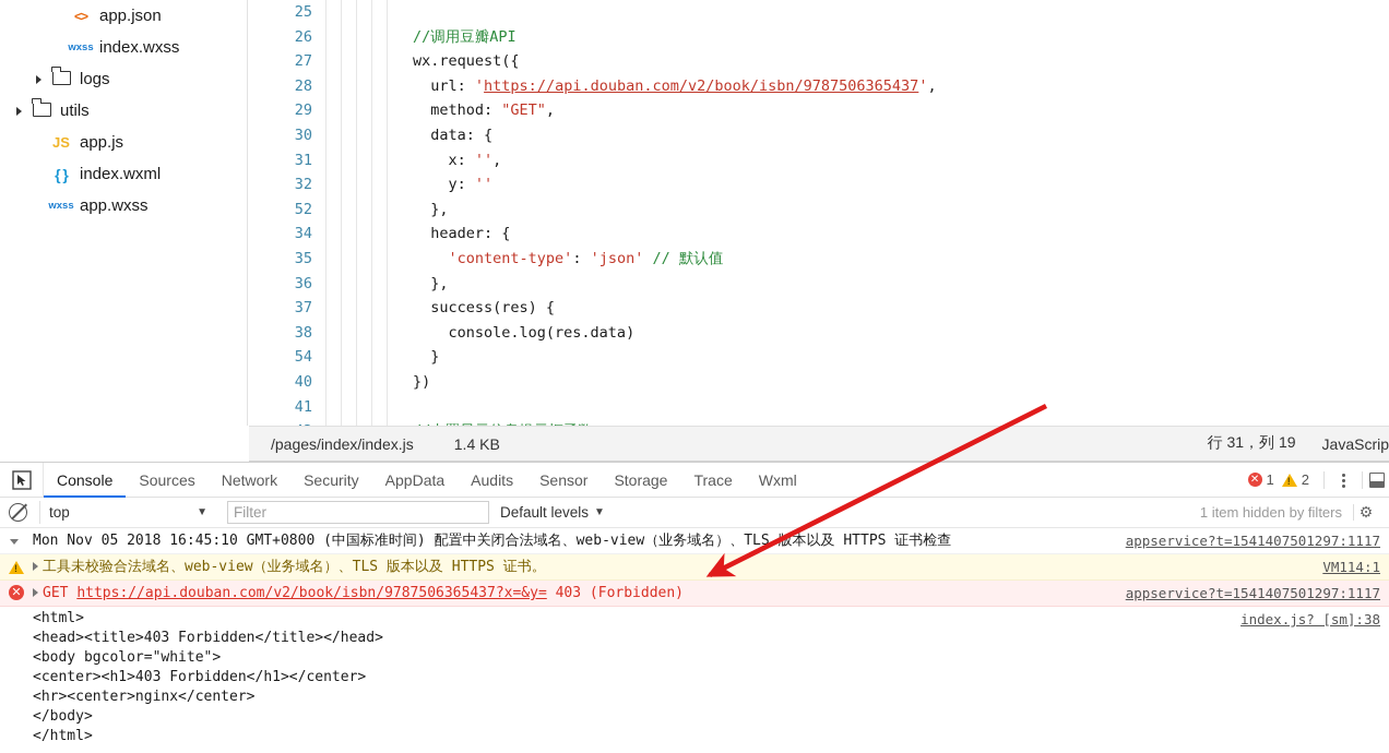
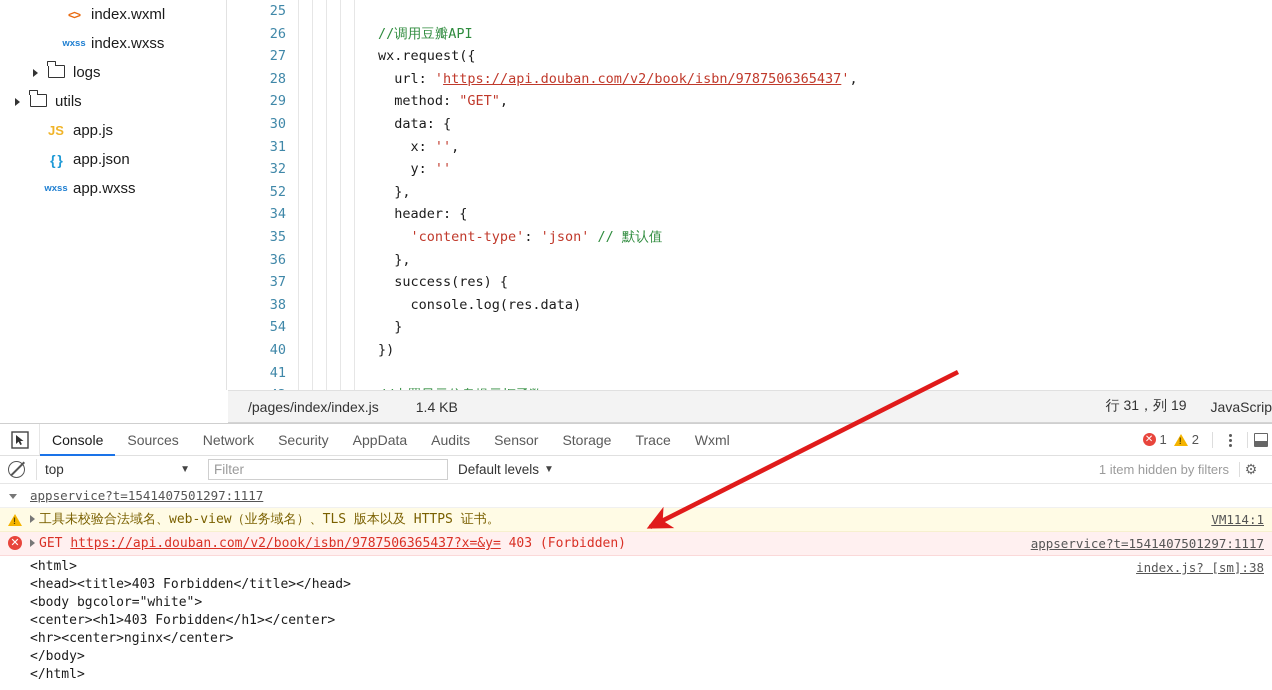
  <>
- app.json
+ index.wxml
  wxss
  index.wxss
  logs
  utils
  JS
  app.js
  { }
- index.wxml
+ app.json
  wxss
  app.wxss
  25
  26 //调用豆瓣API
  27 wx.request({
  28 url: 'https://api.douban.com/v2/book/isbn/9787506365437',
  29 method: "GET",
  30 data: {
  31 x: '',
  32 y: ''
  52 },
  34 header: {
  35 'content-type': 'json' // 默认值
  36 },
  37 success(res) {
  38 console.log(res.data)
  54 }
  40 })
  41
  /pages/index/index.js
  1.4 KB
  行 31，列 19
  JavaScrip
  Console
  Sources
  Network
  Security
  AppData
  Audits
  Sensor
  Storage
  Trace
  Wxml
  ✕
  1
  2
  top
  ▼
  Filter
  Default levels
  ▼
  1 item hidden by filters
  ⚙
- Mon Nov 05 2018 16:45:10 GMT+0800 (中国标准时间) 配置中关闭合法域名、web-view（业务域名）、TLS 版本以及 HTTPS 证书检查
  appservice?t=1541407501297:1117
  工具未校验合法域名、web-view（业务域名）、TLS 版本以及 HTTPS 证书。
  VM114:1
  ✕
  GET https://api.douban.com/v2/book/isbn/9787506365437?x=&y= 403 (Forbidden)
  appservice?t=1541407501297:1117
  index.js? [sm]:38
  <html>
  <head><title>403 Forbidden</title></head>
  <body bgcolor="white">
  <center><h1>403 Forbidden</h1></center>
  <hr><center>nginx</center>
  </body>
  </html>
